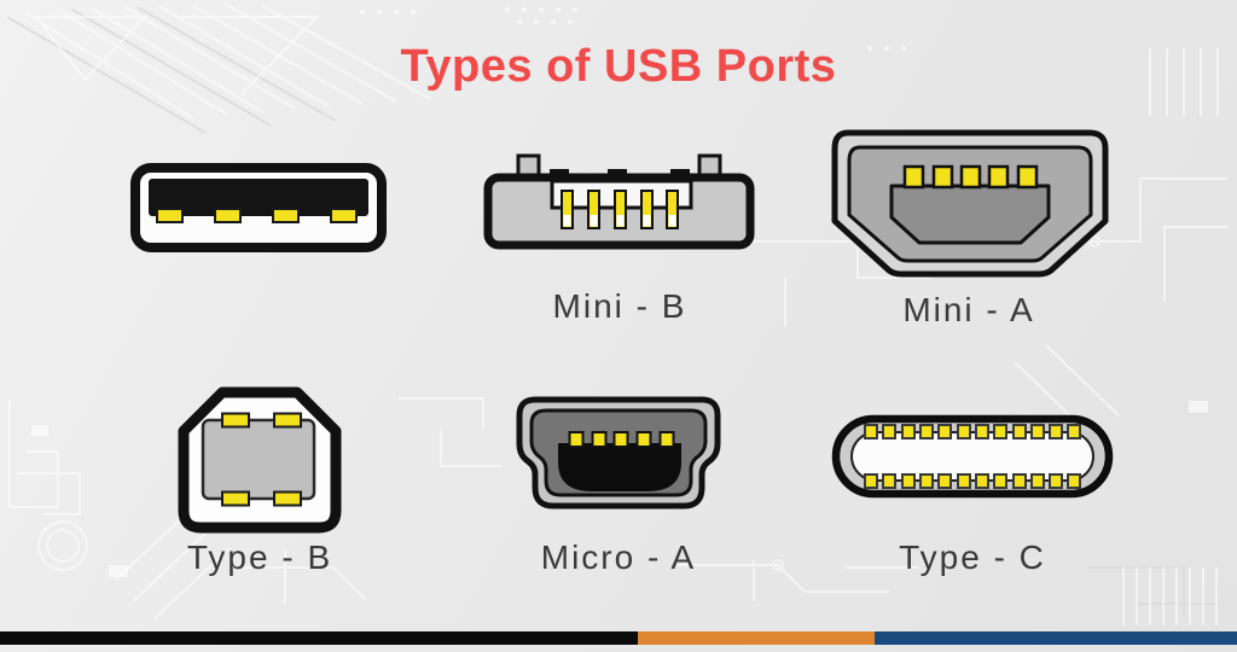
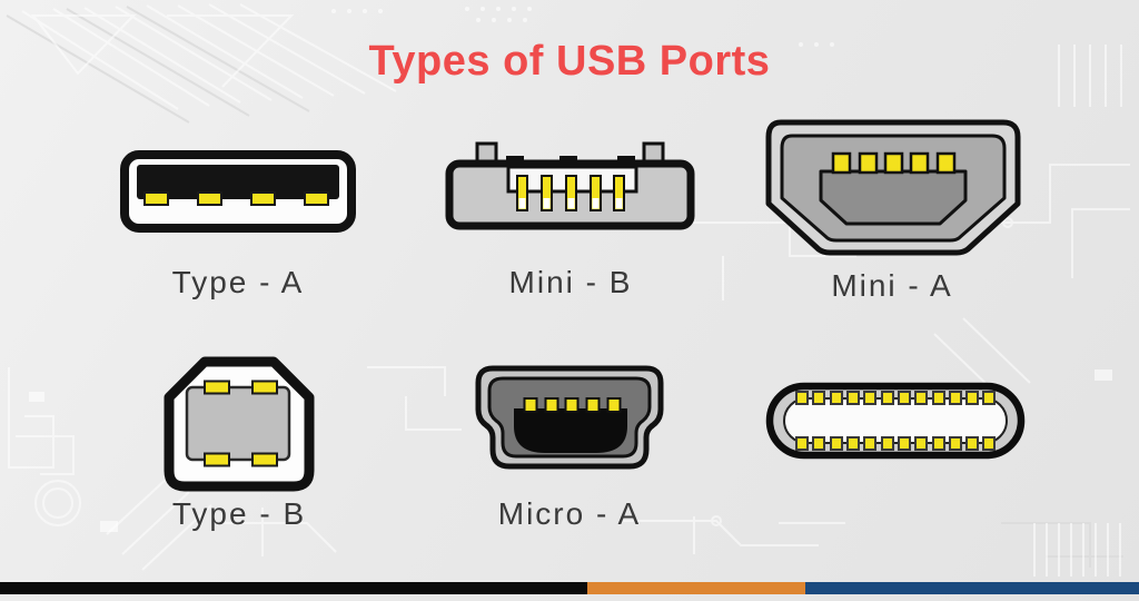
  Types of USB Ports
+ Type - A
  Mini - B
  Mini - A
  Type - B
  Micro - A
- Type - C
